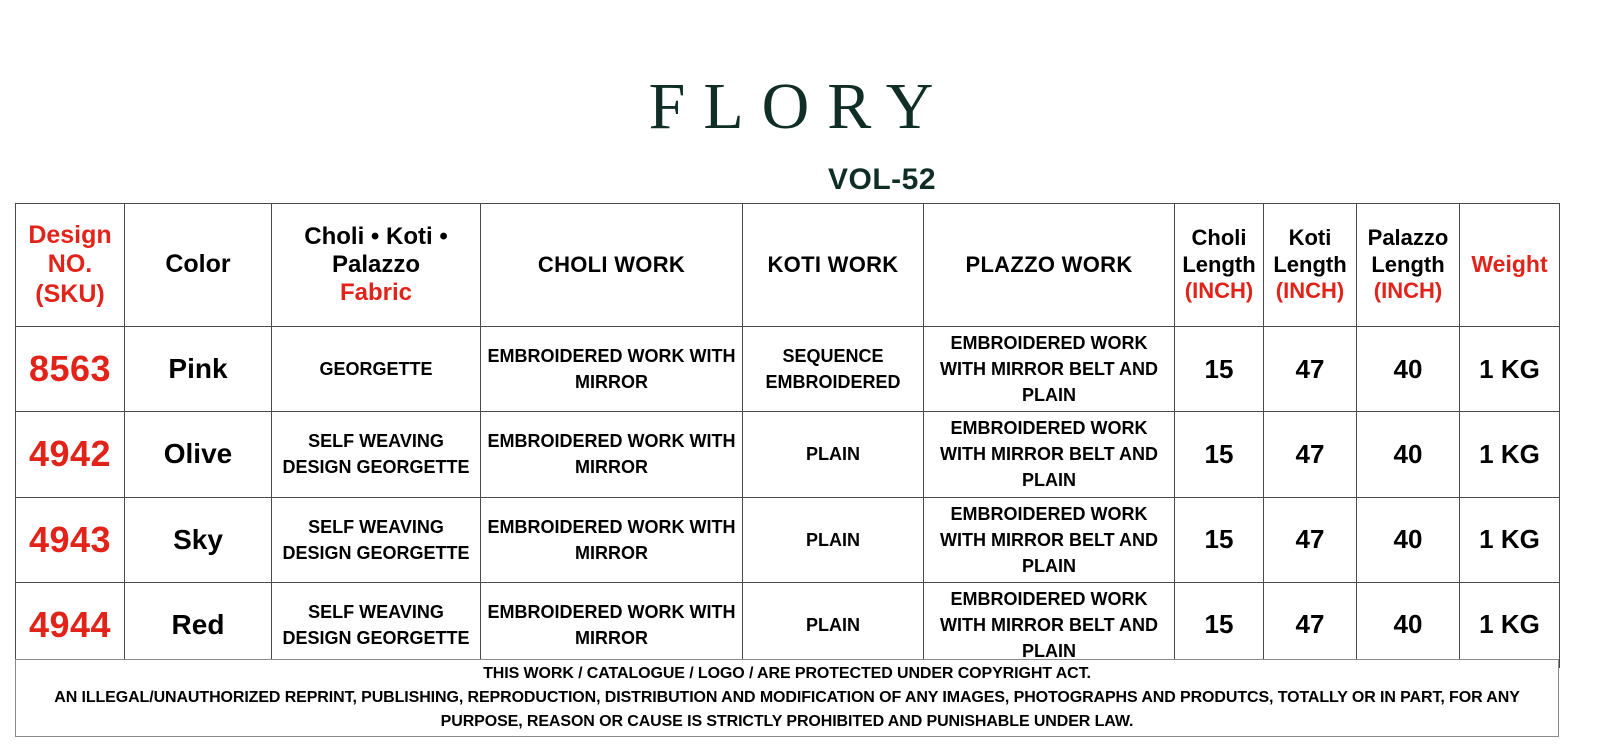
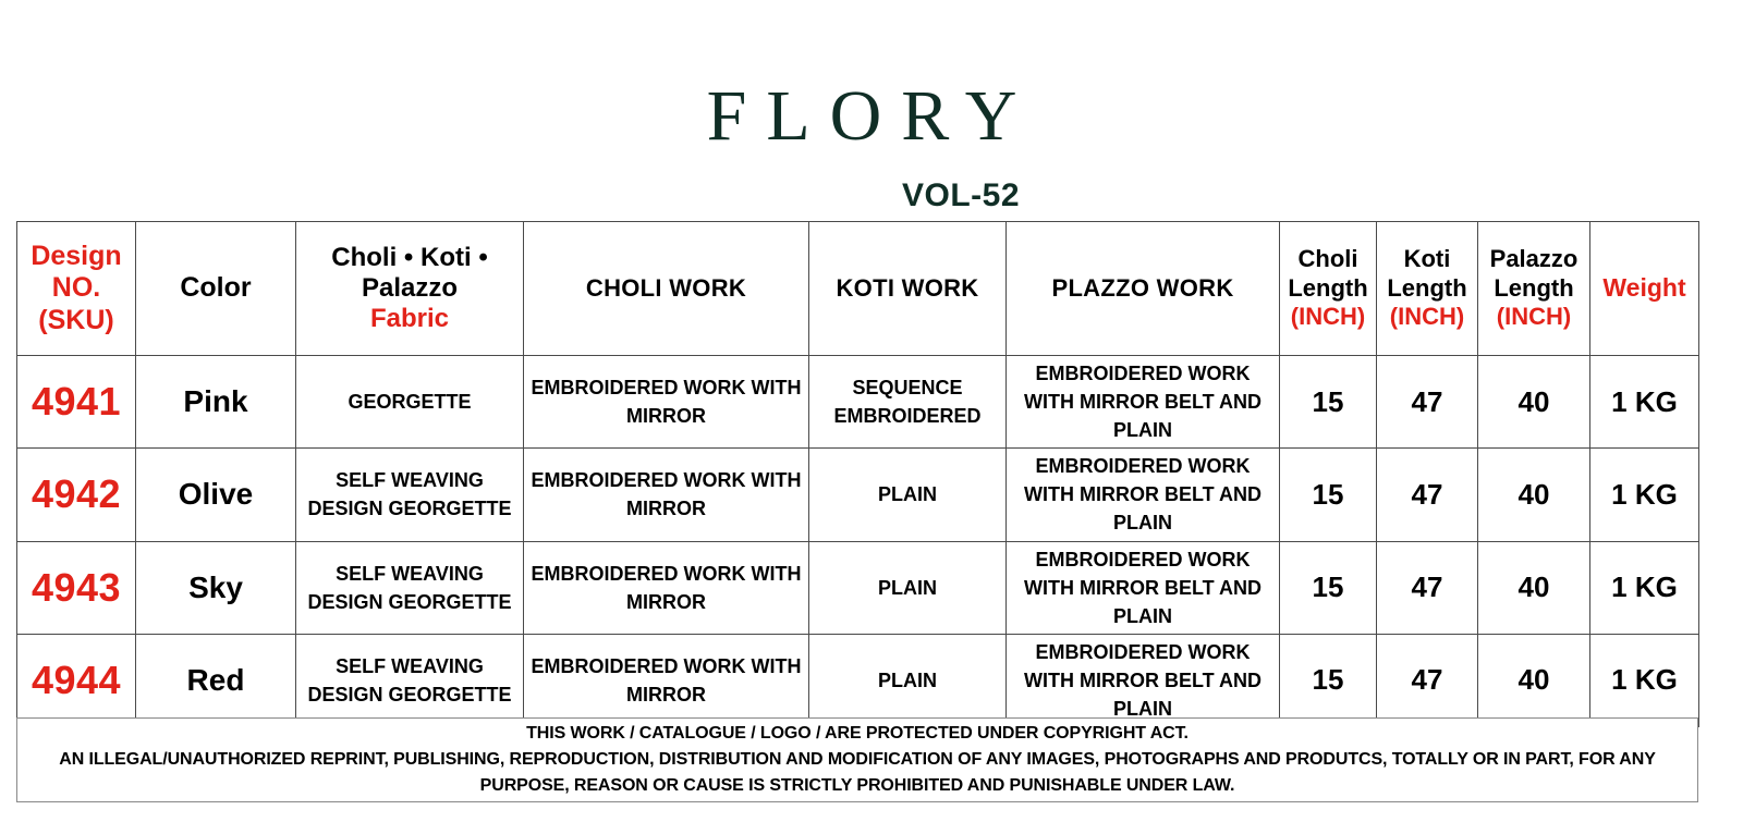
  flory
  VOL-52
  Design NO. (SKU)	Color	Choli • Koti • Palazzo Fabric	CHOLI WORK	KOTI WORK	PLAZZO WORK	Choli Length (INCH)	Koti Length (INCH)	Palazzo Length (INCH)	Weight
- 8563	Pink	GEORGETTE	EMBROIDERED WORK WITH MIRROR	SEQUENCE EMBROIDERED	EMBROIDERED WORK WITH MIRROR BELT AND PLAIN	15	47	40	1 KG
+ 4941	Pink	GEORGETTE	EMBROIDERED WORK WITH MIRROR	SEQUENCE EMBROIDERED	EMBROIDERED WORK WITH MIRROR BELT AND PLAIN	15	47	40	1 KG
  4942	Olive	SELF WEAVING DESIGN GEORGETTE	EMBROIDERED WORK WITH MIRROR	PLAIN	EMBROIDERED WORK WITH MIRROR BELT AND PLAIN	15	47	40	1 KG
  4943	Sky	SELF WEAVING DESIGN GEORGETTE	EMBROIDERED WORK WITH MIRROR	PLAIN	EMBROIDERED WORK WITH MIRROR BELT AND PLAIN	15	47	40	1 KG
  4944	Red	SELF WEAVING DESIGN GEORGETTE	EMBROIDERED WORK WITH MIRROR	PLAIN	EMBROIDERED WORK WITH MIRROR BELT AND PLAIN	15	47	40	1 KG
  THIS WORK / CATALOGUE / LOGO / ARE PROTECTED UNDER COPYRIGHT ACT.
  AN ILLEGAL/UNAUTHORIZED REPRINT, PUBLISHING, REPRODUCTION, DISTRIBUTION AND MODIFICATION OF ANY IMAGES, PHOTOGRAPHS AND PRODUTCS, TOTALLY OR IN PART, FOR ANY
  PURPOSE, REASON OR CAUSE IS STRICTLY PROHIBITED AND PUNISHABLE UNDER LAW.
